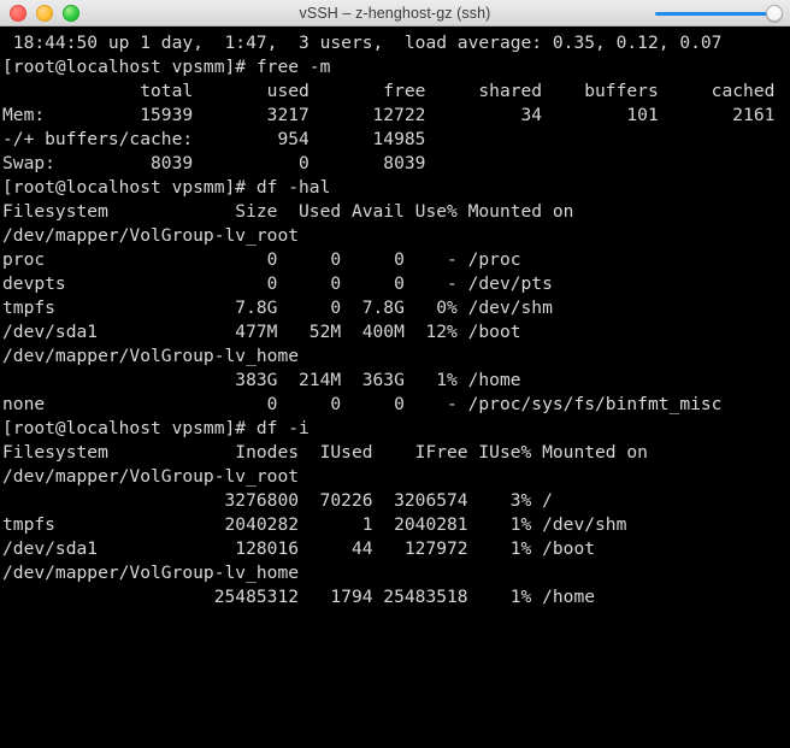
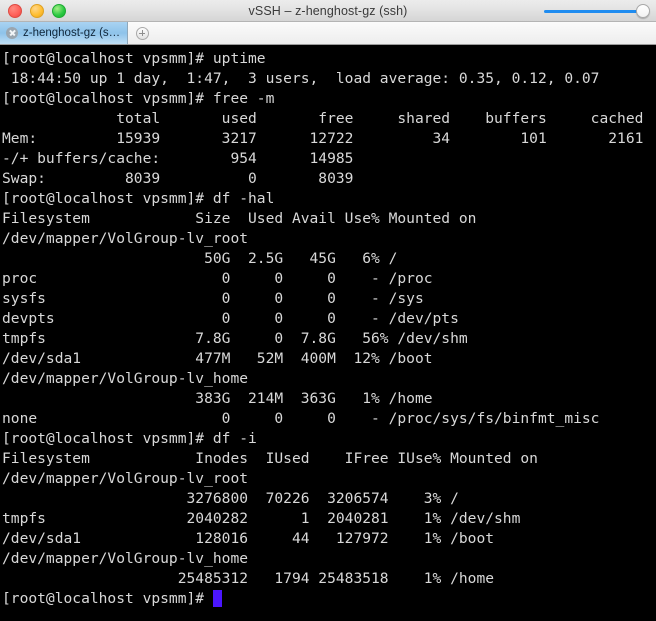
  vSSH – z-henghost-gz (ssh)
+ z-henghost-gz (s…
+ [root@localhost vpsmm]# uptime
  18:44:50 up 1 day, 1:47, 3 users, load average: 0.35, 0.12, 0.07
  [root@localhost vpsmm]# free -m
  total used free shared buffers cached
  Mem: 15939 3217 12722 34 101 2161
  -/+ buffers/cache: 954 14985
  Swap: 8039 0 8039
  [root@localhost vpsmm]# df -hal
  Filesystem Size Used Avail Use% Mounted on
  /dev/mapper/VolGroup-lv_root
+ 50G 2.5G 45G 6% /
  proc 0 0 0 - /proc
+ sysfs 0 0 0 - /sys
  devpts 0 0 0 - /dev/pts
- tmpfs 7.8G 0 7.8G 0% /dev/shm
+ tmpfs 7.8G 0 7.8G 56% /dev/shm
  /dev/sda1 477M 52M 400M 12% /boot
  /dev/mapper/VolGroup-lv_home
  383G 214M 363G 1% /home
  none 0 0 0 - /proc/sys/fs/binfmt_misc
  [root@localhost vpsmm]# df -i
  Filesystem Inodes IUsed IFree IUse% Mounted on
  /dev/mapper/VolGroup-lv_root
  3276800 70226 3206574 3% /
  tmpfs 2040282 1 2040281 1% /dev/shm
  /dev/sda1 128016 44 127972 1% /boot
  /dev/mapper/VolGroup-lv_home
  25485312 1794 25483518 1% /home
+ [root@localhost vpsmm]#
